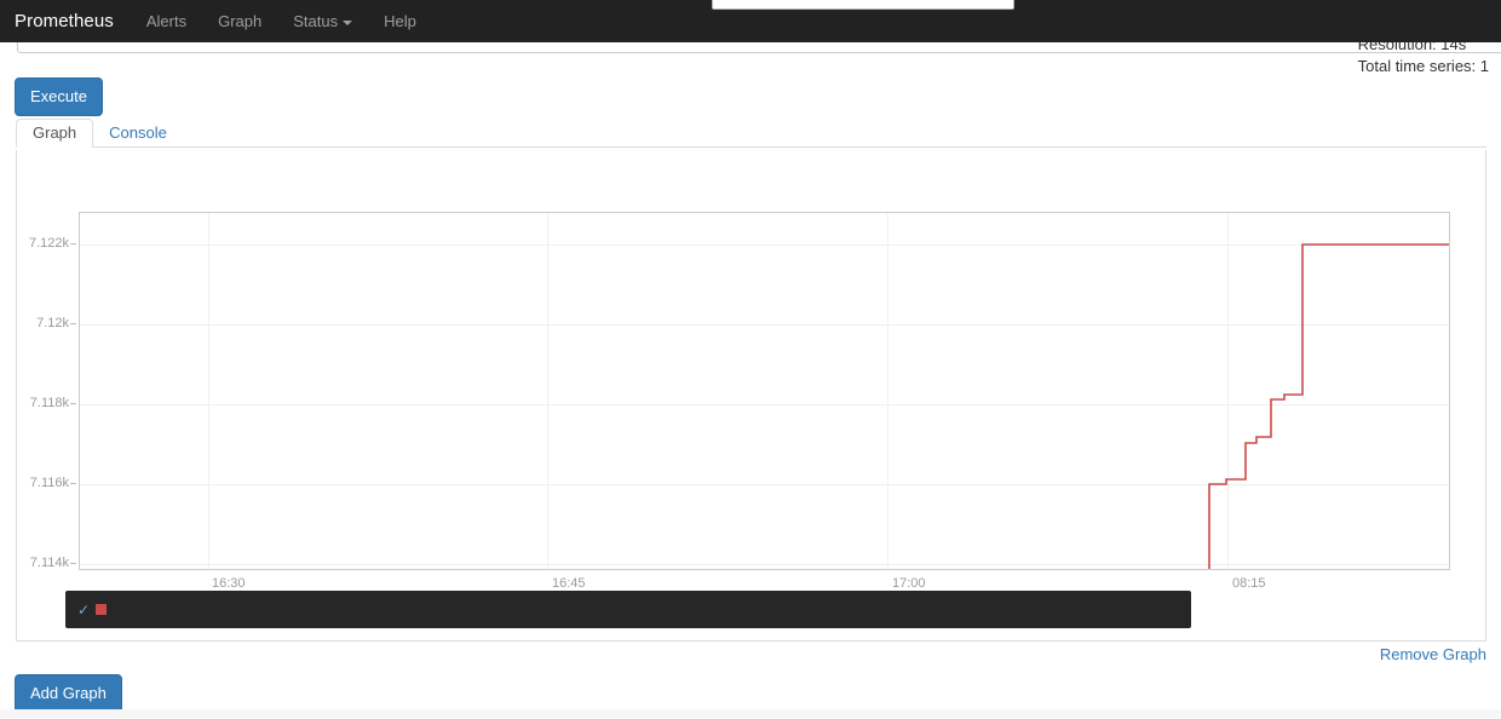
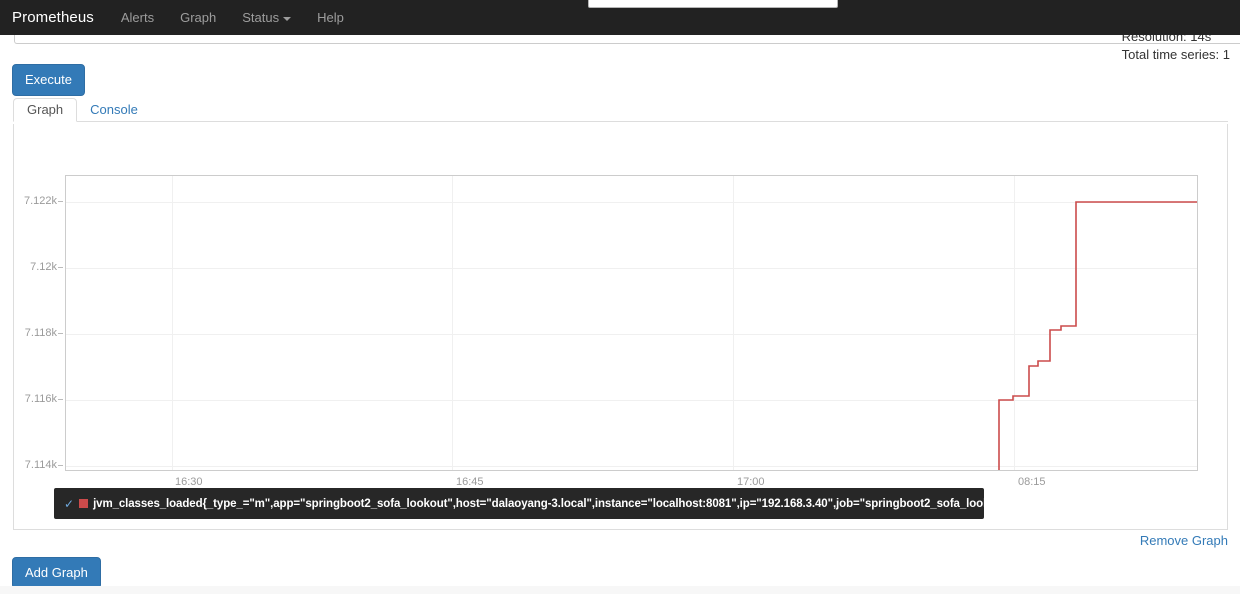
  Prometheus
  Alerts
  Graph
  Status
  Help
  Resolution: 14s
  Total time series: 1
  Execute
  Graph
  Console
  7.122k
  7.12k
  7.118k
  7.116k
  7.114k
  16:30
  16:45
  17:00
  08:15
  ✓
+ jvm_classes_loaded{_type_="m",app="springboot2_sofa_lookout",host="dalaoyang-3.local",instance="localhost:8081",ip="192.168.3.40",job="springboot2_sofa_lookout"}
  Remove Graph
  Add Graph
